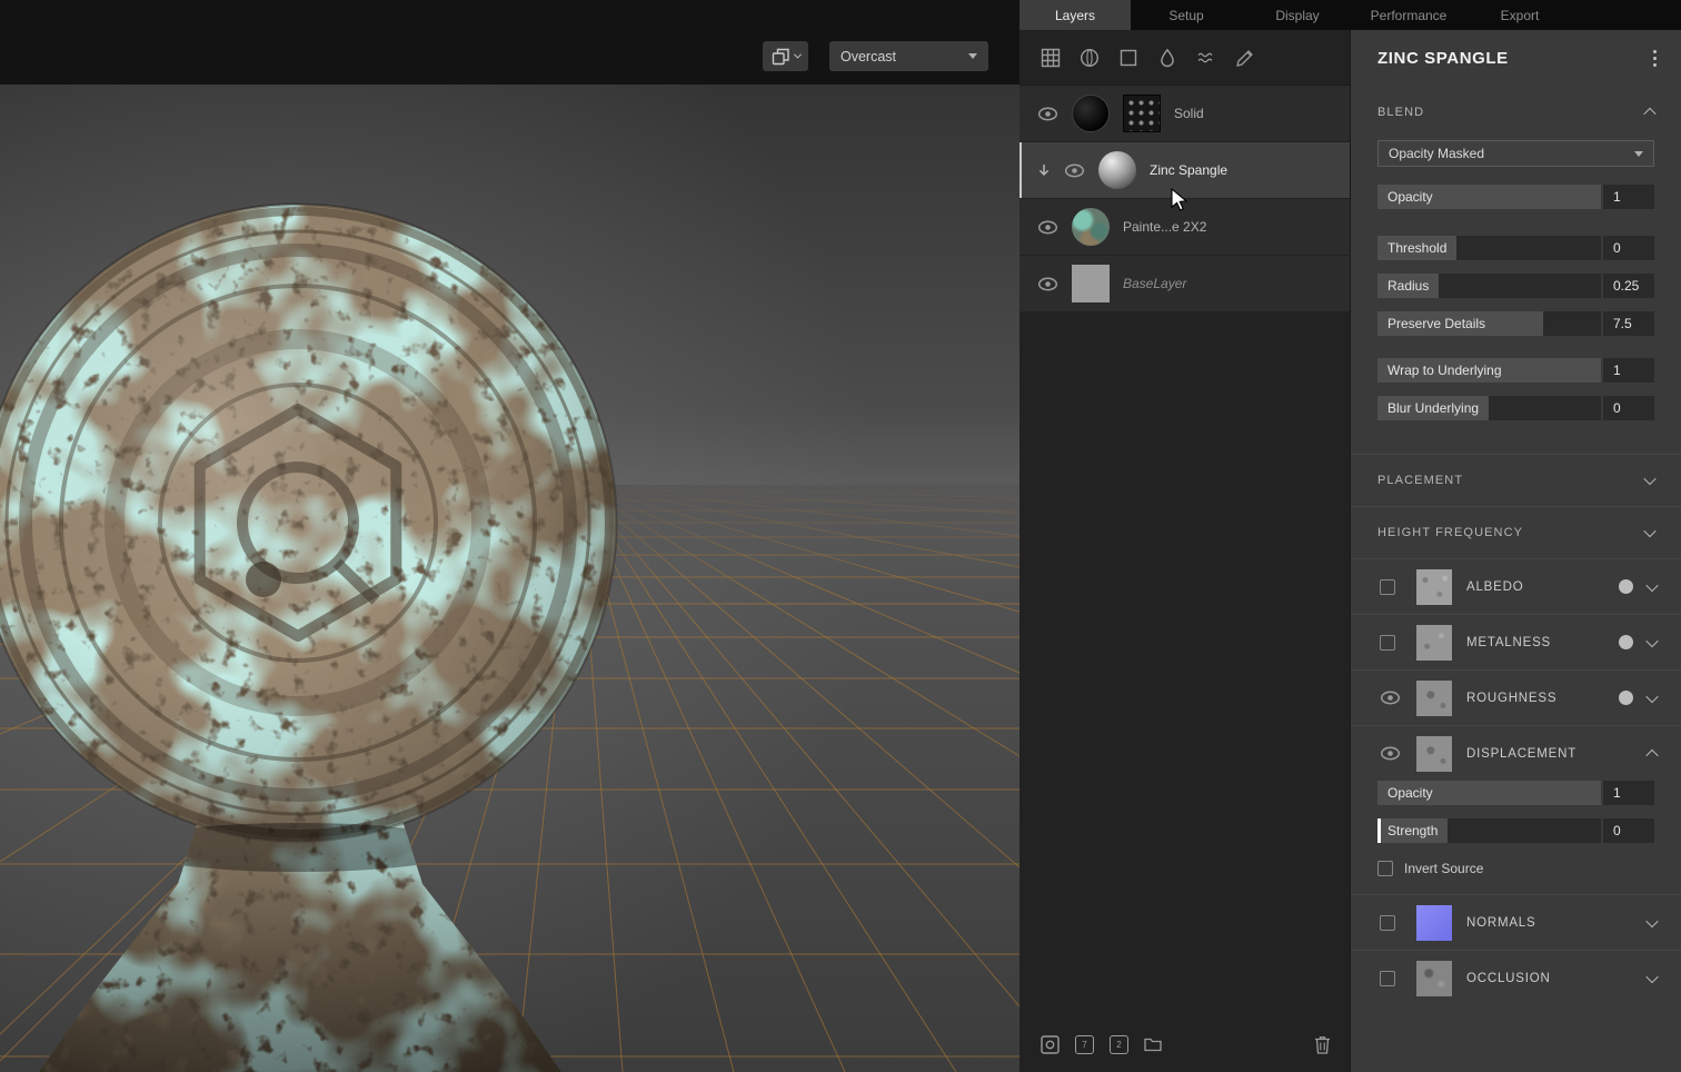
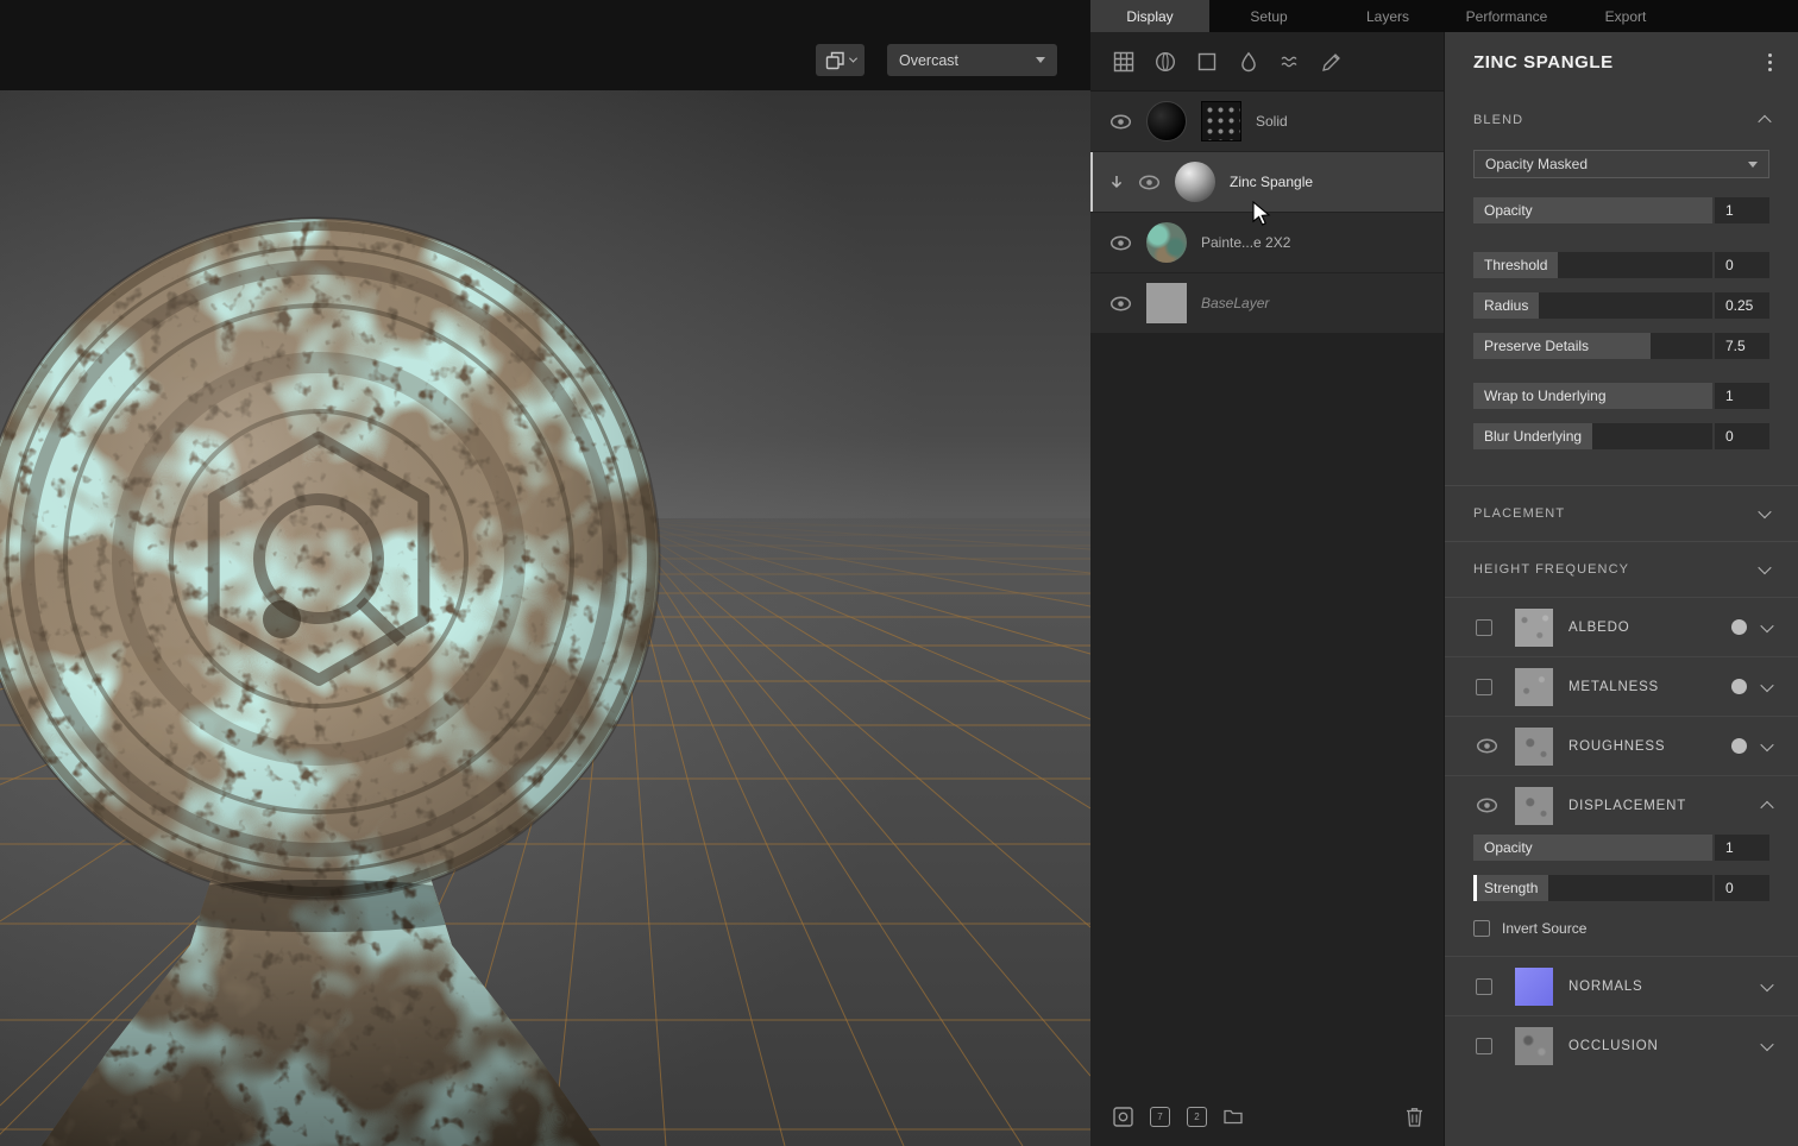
  Overcast
- Layers
+ Display
  Setup
- Display
+ Layers
  Performance
  Export
  Solid
  Zinc Spangle
  Painte...e 2X2
  BaseLayer
  7
  2
  ZINC SPANGLE
  BLEND
  Opacity Masked
  Opacity
  1
  Threshold
  0
  Radius
  0.25
  Preserve Details
  7.5
  Wrap to Underlying
  1
  Blur Underlying
  0
  PLACEMENT
  HEIGHT FREQUENCY
  ALBEDO
  METALNESS
  ROUGHNESS
  DISPLACEMENT
  Opacity
  1
  Strength
  0
  Invert Source
  NORMALS
  OCCLUSION
